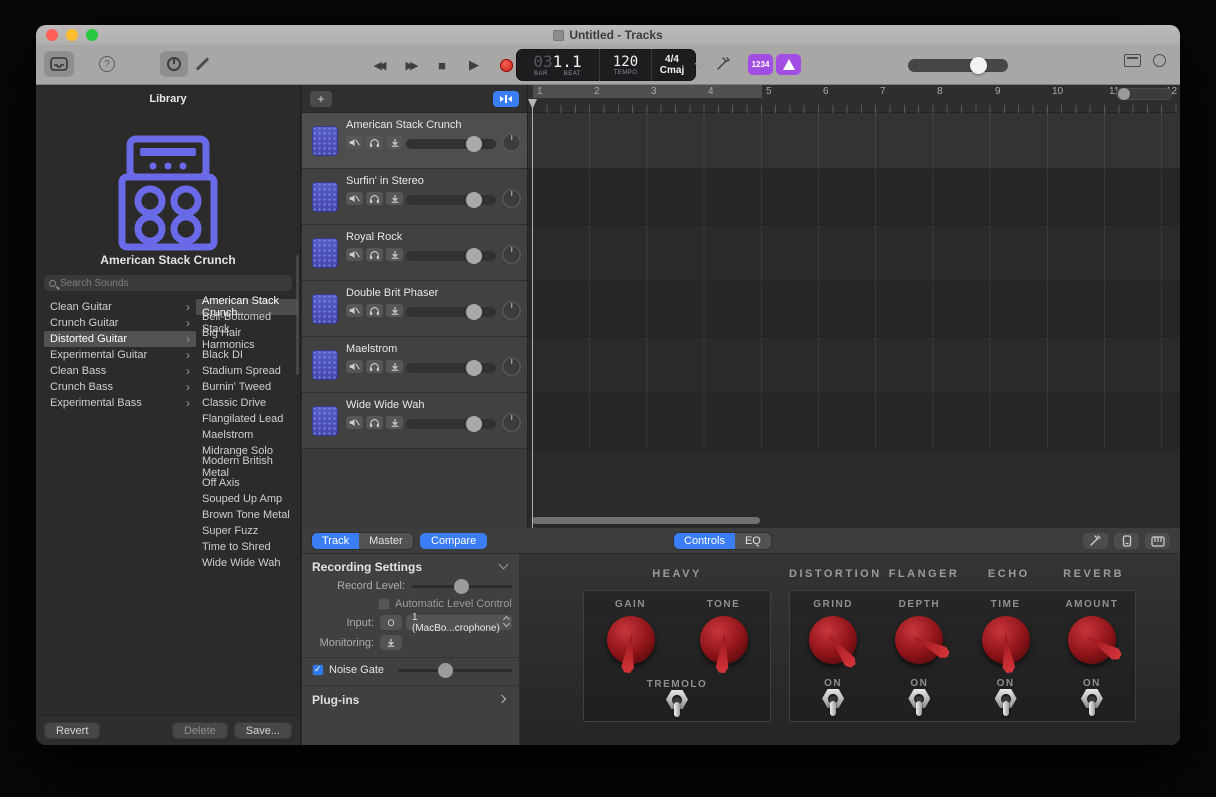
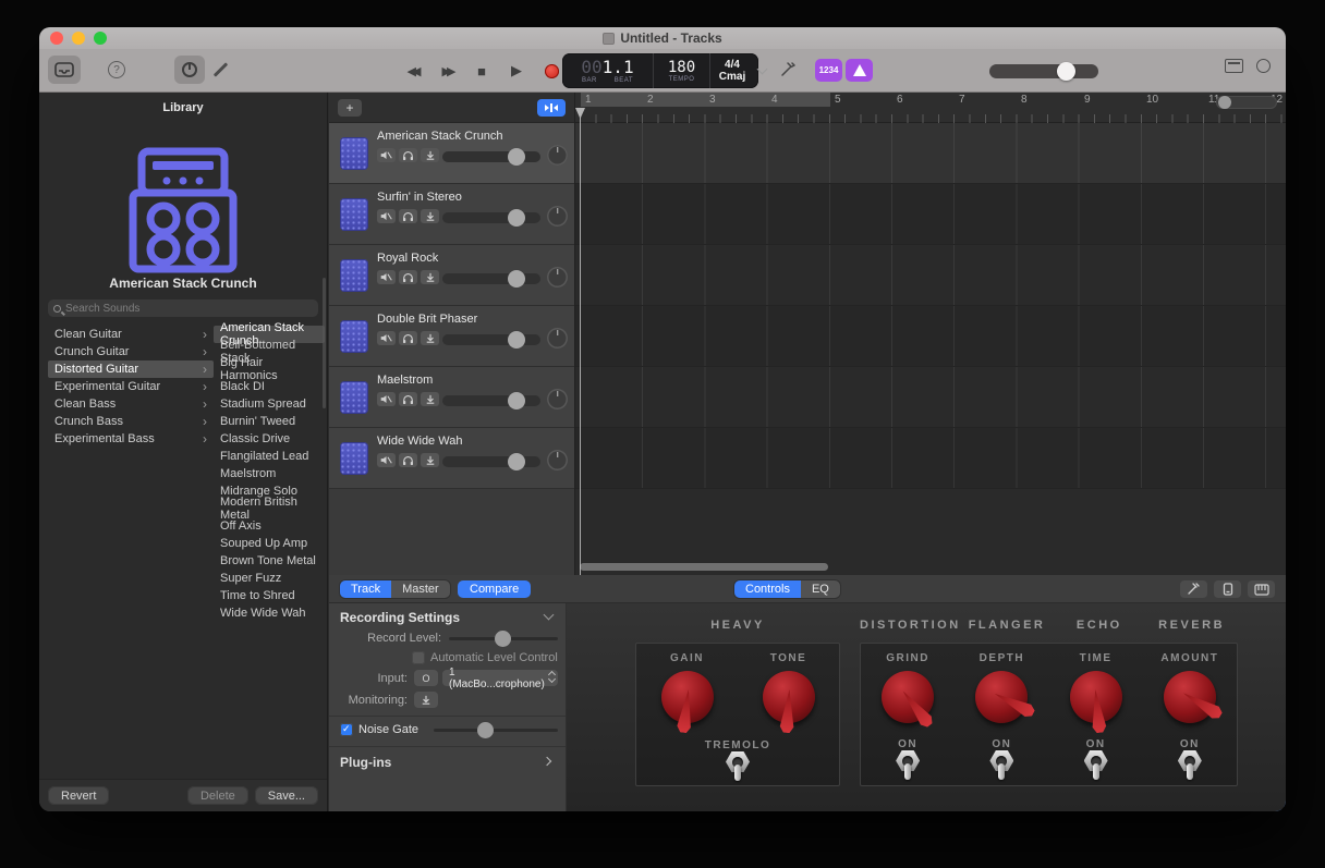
  Untitled - Tracks
  ?
- 031.1
+ 001.1
- 120
+ 180
  4/4
  Cmaj
  1234
  Library
  American Stack Crunch
  Search Sounds
  Clean Guitar
  Crunch Guitar
  Distorted Guitar
  Experimental Guitar
  Clean Bass
  Crunch Bass
  Experimental Bass
  American Stack Crunch
  Bell-Bottomed Stack
  Big Hair Harmonics
  Black DI
  Stadium Spread
  Burnin' Tweed
  Classic Drive
  Flangilated Lead
  Maelstrom
  Midrange Solo
  Modern British Metal
  Off Axis
  Souped Up Amp
  Brown Tone Metal
  Super Fuzz
  Time to Shred
  Wide Wide Wah
  Revert
  Delete
  Save...
  American Stack Crunch
  Surfin' in Stereo
  Royal Rock
  Double Brit Phaser
  Maelstrom
  Wide Wide Wah
  1
  2
  3
  4
  5
  6
  7
  8
  9
  10
  Track
  Master
  Compare
  Controls
  EQ
  Recording Settings
  Record Level:
  Automatic Level Control
  Input:
  O
  1 (MacBo...crophone)
  Monitoring:
  Noise Gate
  Plug-ins
  HEAVY
  GAIN
  TONE
  TREMOLO
  DISTORTION
  FLANGER
  ECHO
  REVERB
  GRIND
  ON
  DEPTH
  ON
  TIME
  ON
  AMOUNT
  ON
